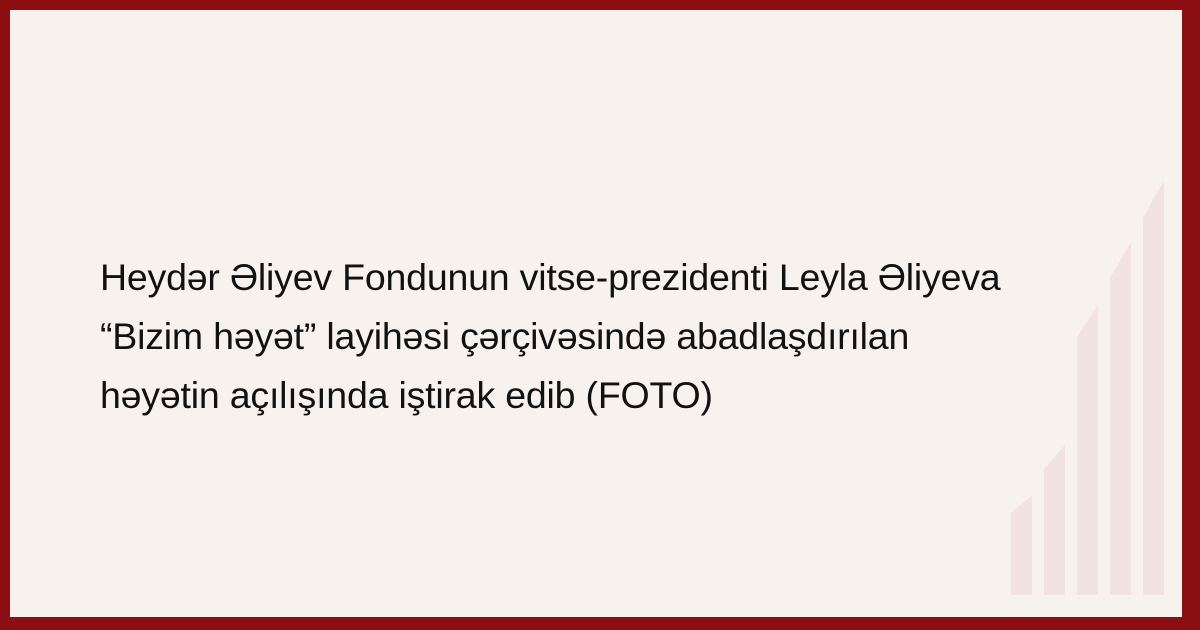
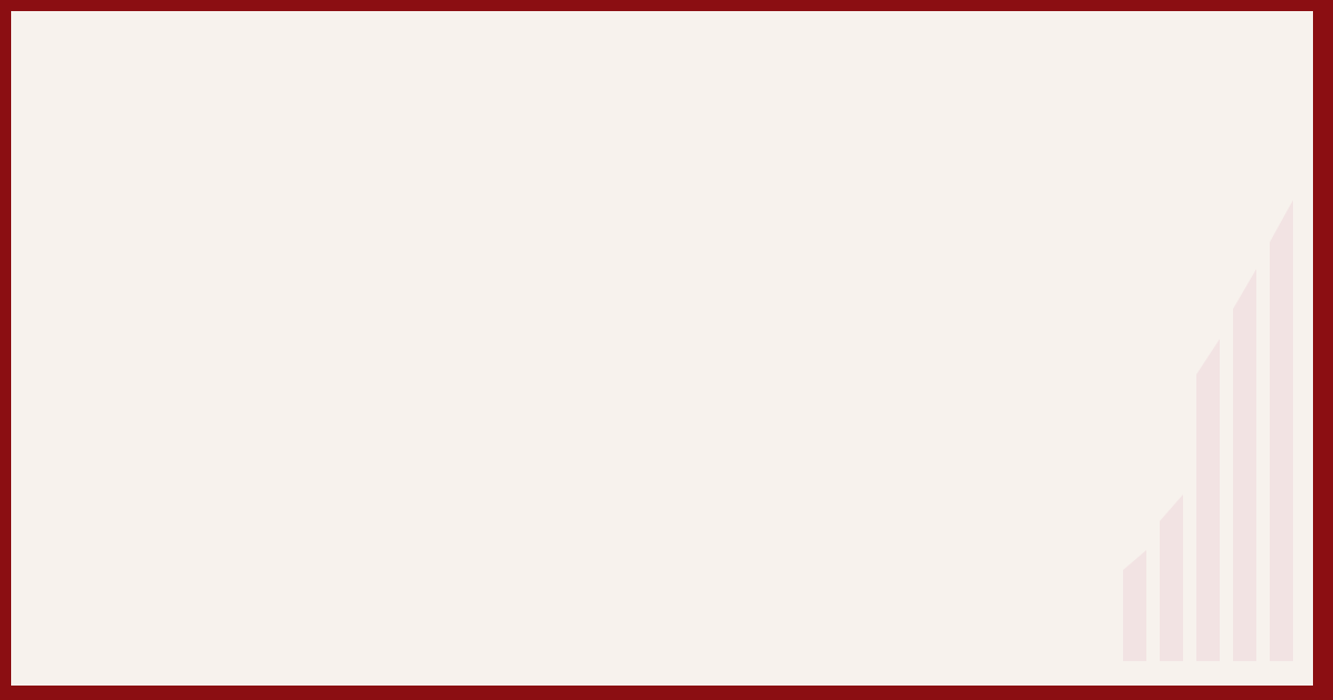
- Heydər Əliyev Fondunun vitse-prezidenti Leyla Əliyeva
- “Bizim həyət” layihəsi çərçivəsində abadlaşdırılan
- həyətin açılışında iştirak edib (FOTO)
